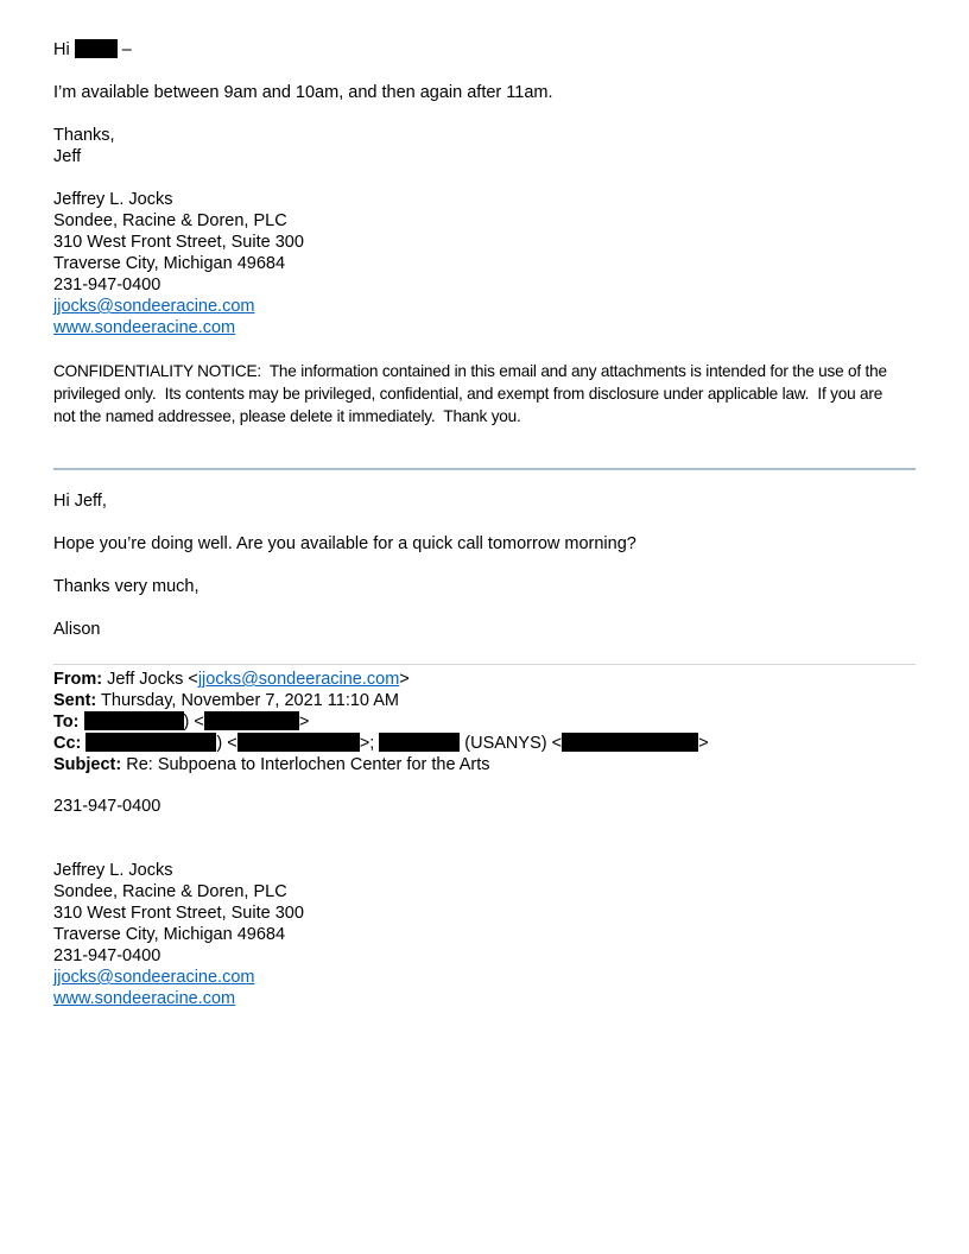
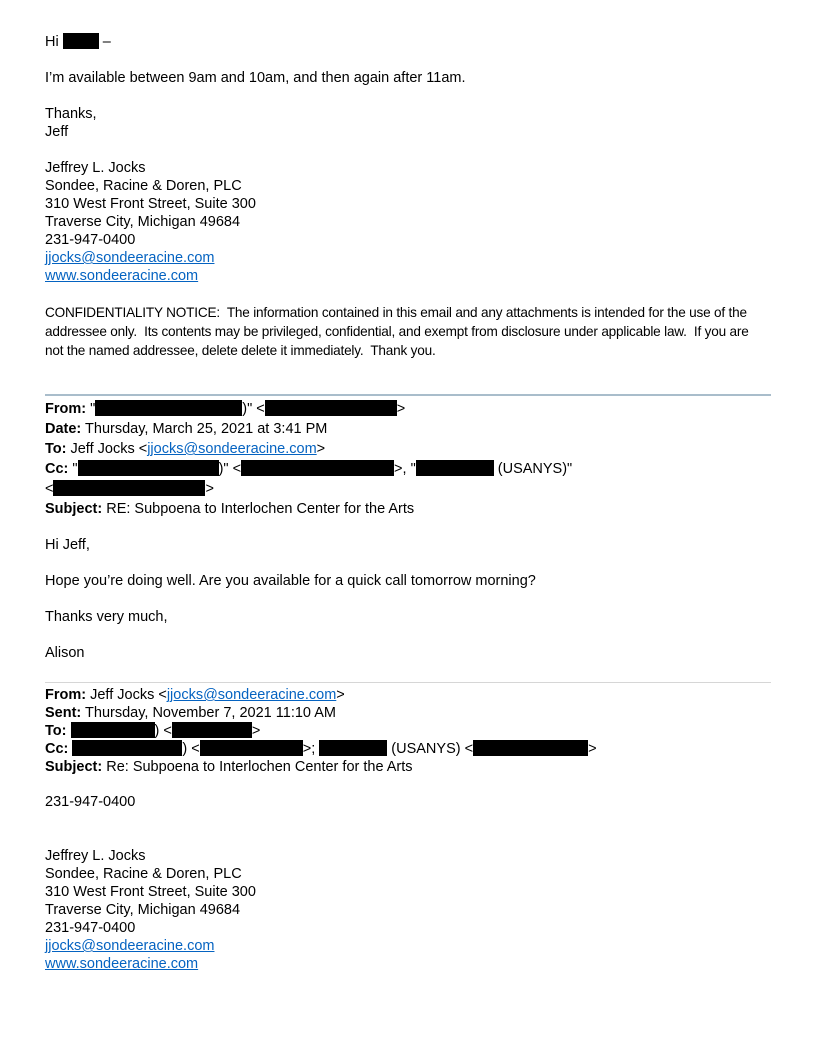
  Hi –
  I’m available between 9am and 10am, and then again after 11am.
  Thanks,
  Jeff
  Jeffrey L. Jocks
  Sondee, Racine & Doren, PLC
  310 West Front Street, Suite 300
  Traverse City, Michigan 49684
  231-947-0400
  jjocks@sondeeracine.com
  www.sondeeracine.com
  CONFIDENTIALITY NOTICE: The information contained in this email and any attachments is intended for the use of the
- privileged only. Its contents may be privileged, confidential, and exempt from disclosure under applicable law. If you are
+ addressee only. Its contents may be privileged, confidential, and exempt from disclosure under applicable law. If you are
- not the named addressee, please delete it immediately. Thank you.
+ not the named addressee, delete delete it immediately. Thank you.
+ From: " )" < >
+ Date: Thursday, March 25, 2021 at 3:41 PM
+ To: Jeff Jocks <jjocks@sondeeracine.com>
+ Cc: " )" < >, " (USANYS)"
+ < >
+ Subject: RE: Subpoena to Interlochen Center for the Arts
  Hi Jeff,
  Hope you’re doing well. Are you available for a quick call tomorrow morning?
  Thanks very much,
  Alison
  From: Jeff Jocks <jjocks@sondeeracine.com>
  Sent: Thursday, November 7, 2021 11:10 AM
  To: ) < >
  Cc: ) < >; (USANYS) < >
  Subject: Re: Subpoena to Interlochen Center for the Arts
  231-947-0400
  Jeffrey L. Jocks
  Sondee, Racine & Doren, PLC
  310 West Front Street, Suite 300
  Traverse City, Michigan 49684
  231-947-0400
  jjocks@sondeeracine.com
  www.sondeeracine.com
